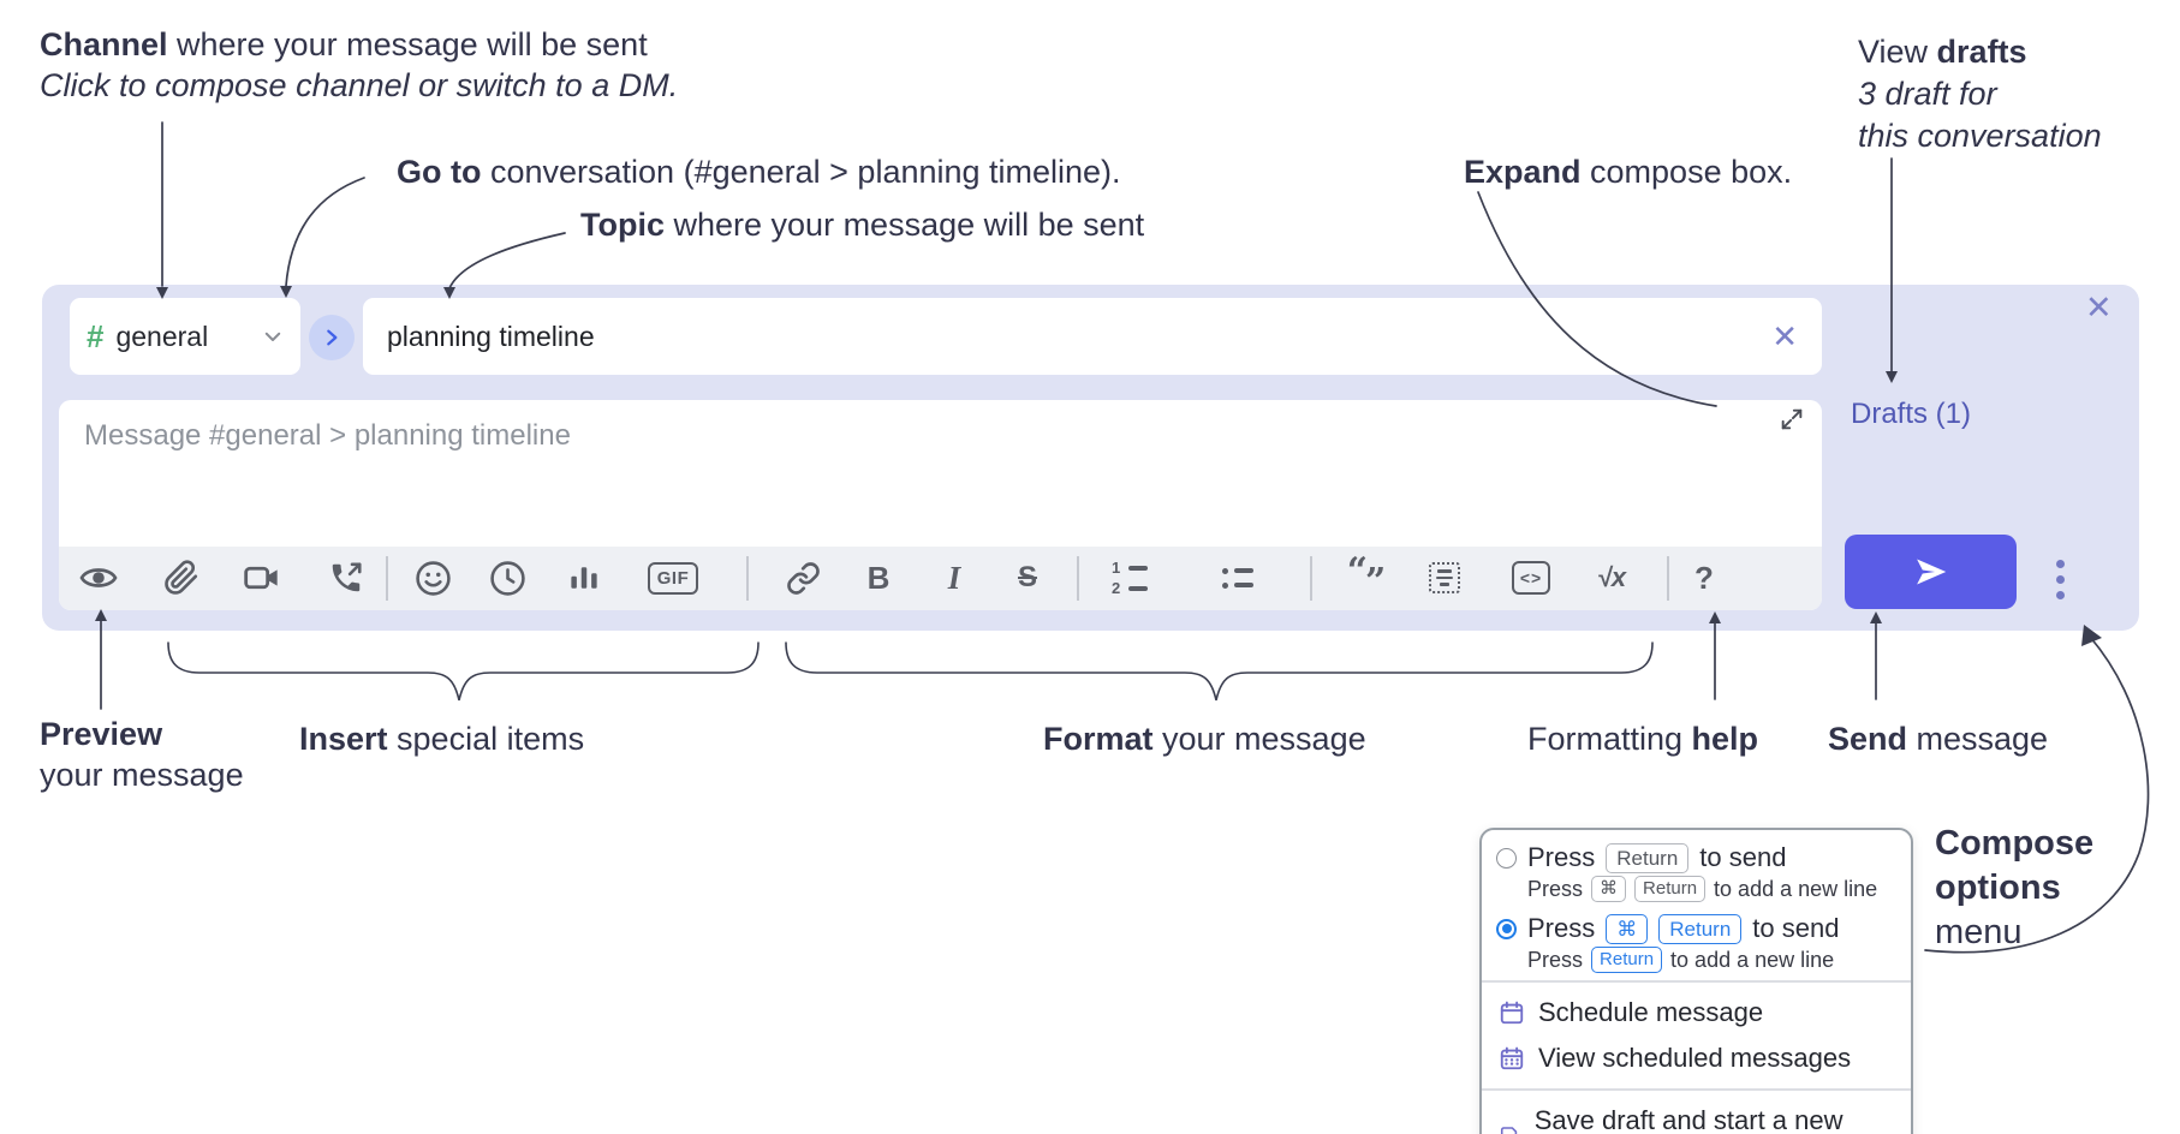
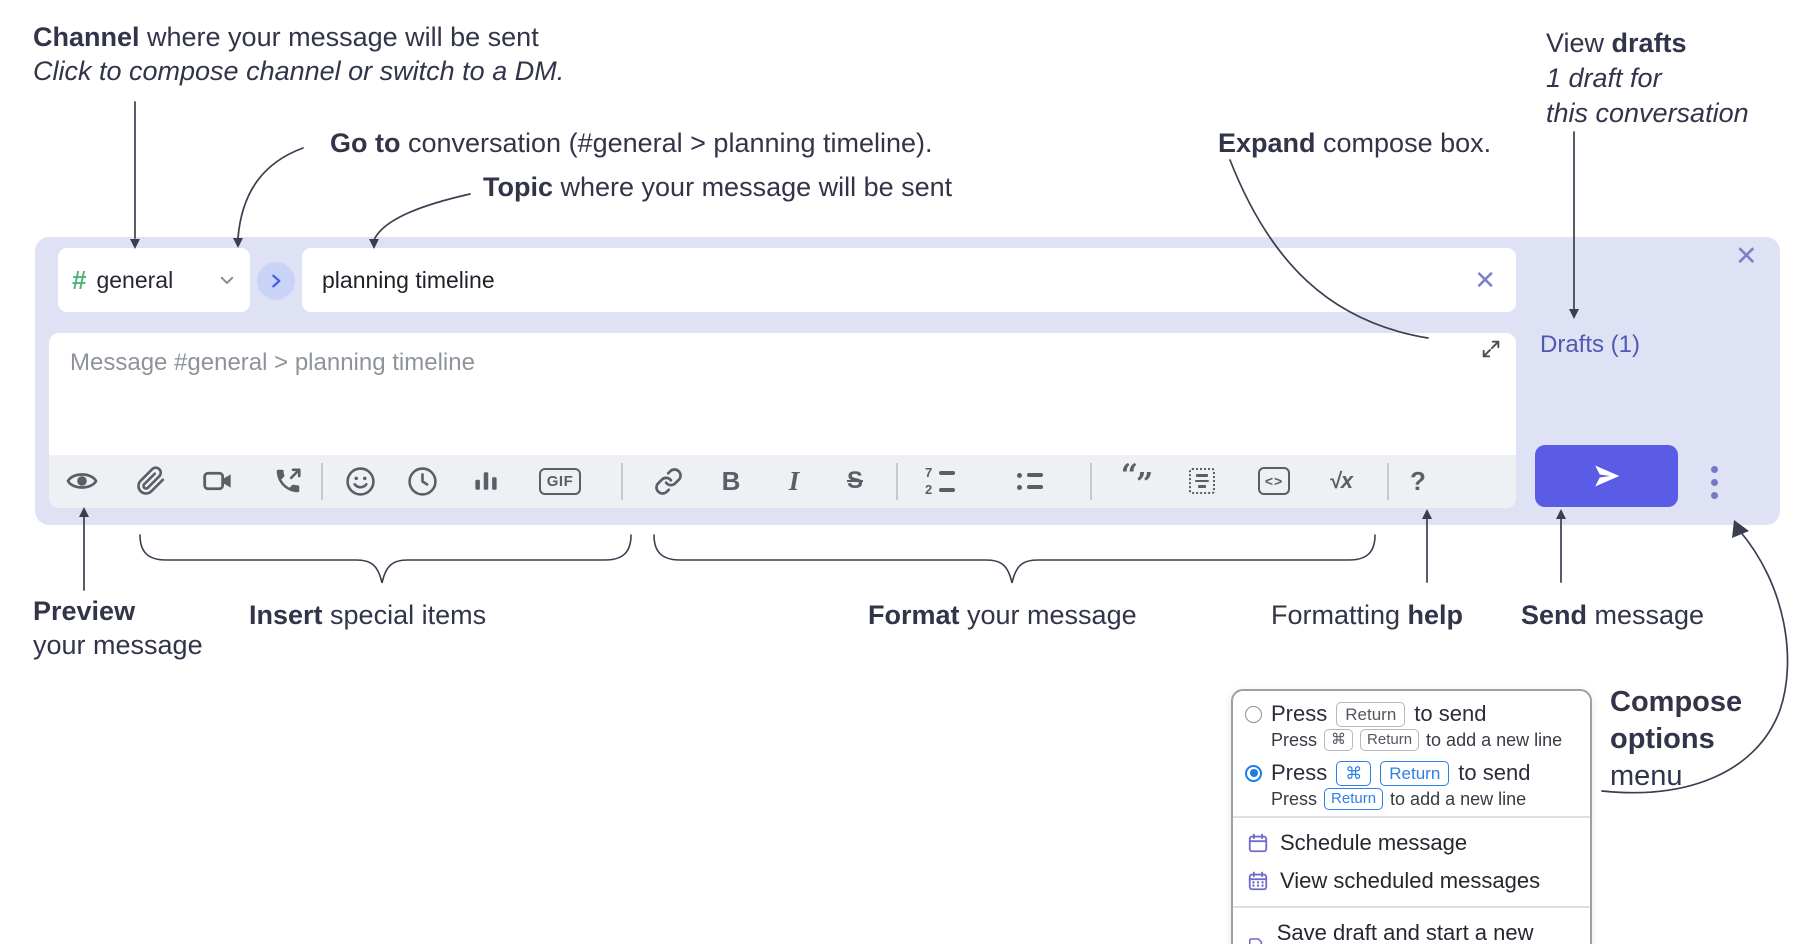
  Channel where your message will be sent
  Click to compose channel or switch to a DM.
  Go to conversation (#general > planning timeline).
  Topic where your message will be sent
  Expand compose box.
  View drafts
- 3 draft for
+ 1 draft for
  this conversation
  #
  general
  planning timeline
  ✕
  ✕
  Drafts (1)
  Message #general > planning timeline
  GIF
  B
  I
  S
- 1
+ 7
  2
  “”
  <>
  √x
  ?
  Preview
  your message
  Insert special items
  Format your message
  Formatting help
  Send message
  Compose
  options
  menu
  Press
  Return
  to send
  Press
  ⌘
  Return
  to add a new line
  Press
  ⌘
  Return
  to send
  Press
  Return
  to add a new line
  Schedule message
  View scheduled messages
  Save draft and start a new
